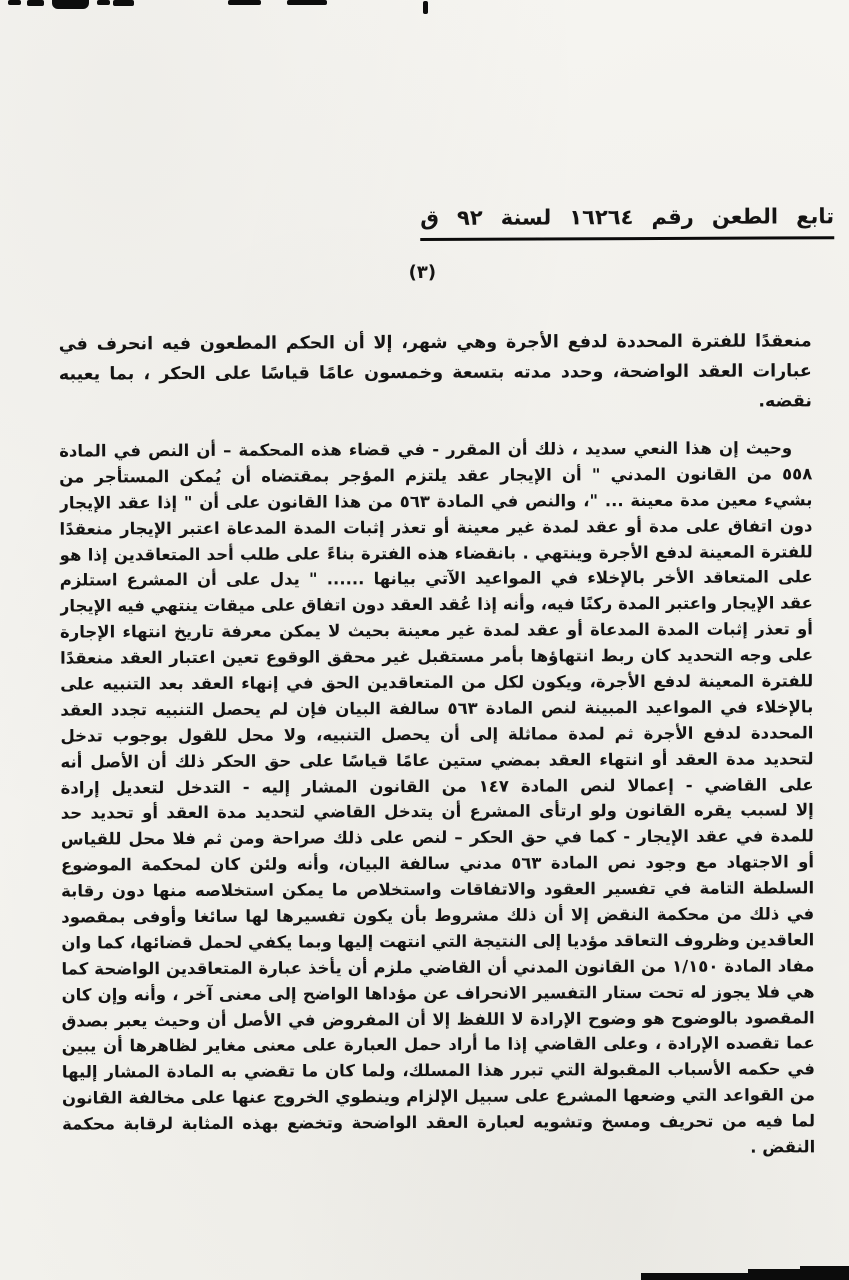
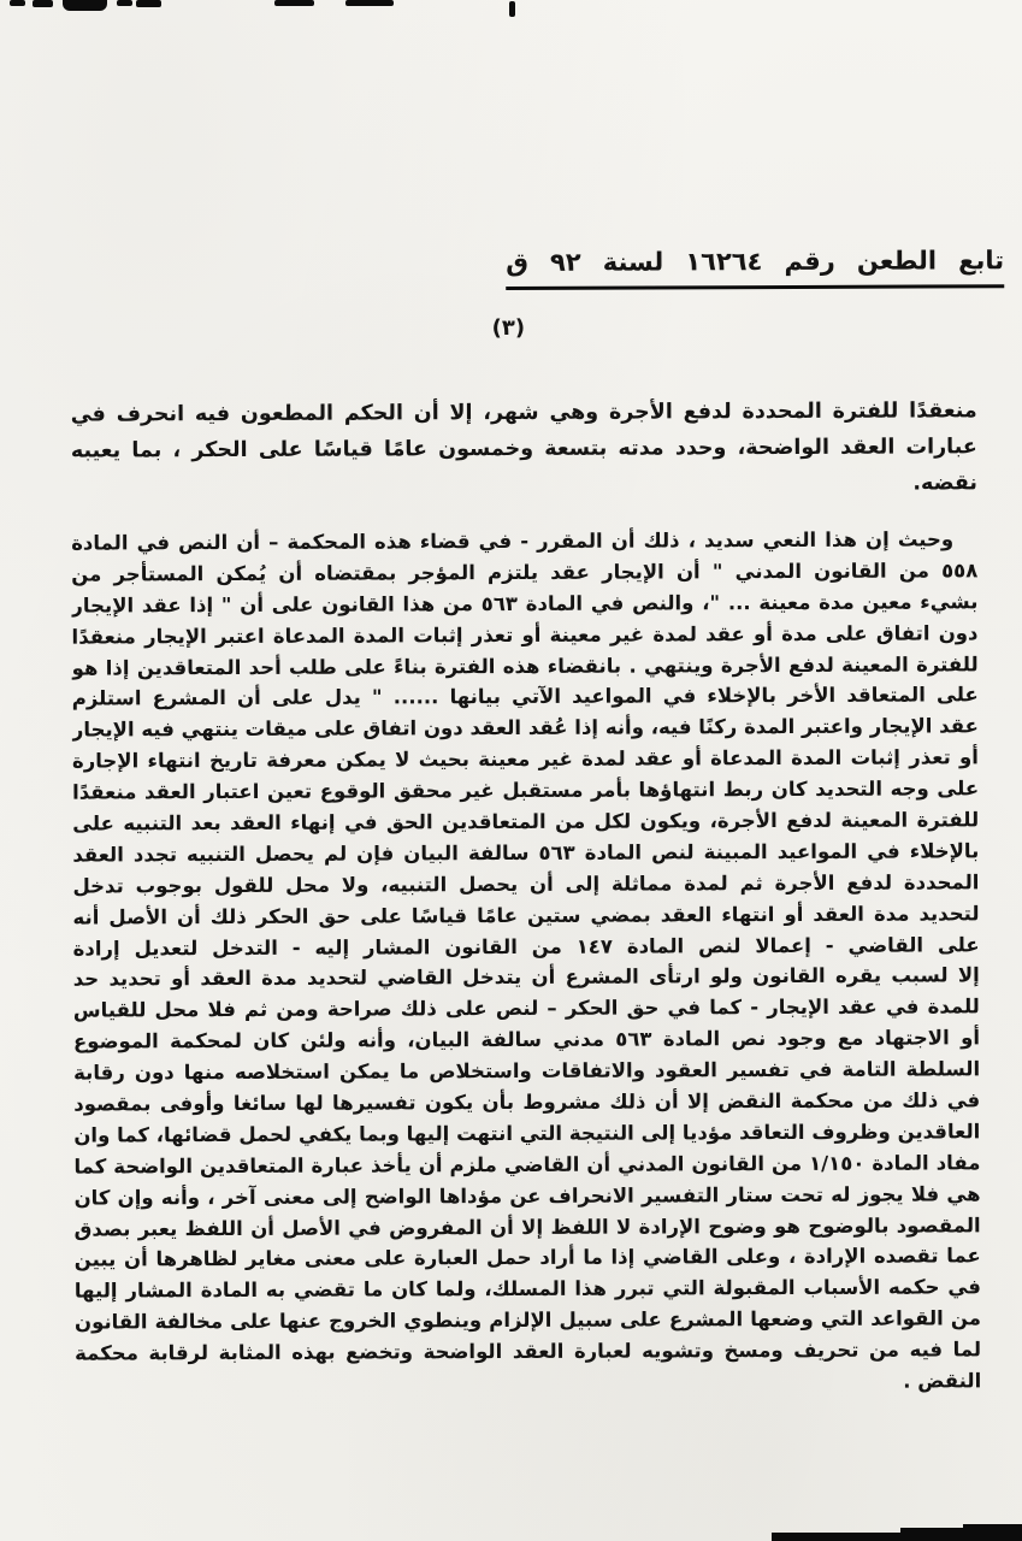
  تابع الطعن رقم ١٦٢٦٤ لسنة ٩٢ ق
  (٣)
  منعقدًا للفترة المحددة لدفع الأجرة وهي شهر، إلا أن الحكم المطعون فيه انحرف في
  عبارات العقد الواضحة، وحدد مدته بتسعة وخمسون عامًا قياسًا على الحكر ، بما يعيبه
  نقضه.
  وحيث إن هذا النعي سديد ، ذلك أن المقرر - في قضاء هذه المحكمة – أن النص في المادة
  ٥٥٨ من القانون المدني " أن الإيجار عقد يلتزم المؤجر بمقتضاه أن يُمكن المستأجر من
  بشيء معين مدة معينة ... "، والنص في المادة ٥٦٣ من هذا القانون على أن " إذا عقد الإيجار
  دون اتفاق على مدة أو عقد لمدة غير معينة أو تعذر إثبات المدة المدعاة اعتبر الإيجار منعقدًا
  للفترة المعينة لدفع الأجرة وينتهي . بانقضاء هذه الفترة بناءً على طلب أحد المتعاقدين إذا هو
  على المتعاقد الأخر بالإخلاء في المواعيد الآتي بيانها ...... " يدل على أن المشرع استلزم
  عقد الإيجار واعتبر المدة ركنًا فيه، وأنه إذا عُقد العقد دون اتفاق على ميقات ينتهي فيه الإيجار
  أو تعذر إثبات المدة المدعاة أو عقد لمدة غير معينة بحيث لا يمكن معرفة تاريخ انتهاء الإجارة
  على وجه التحديد كان ربط انتهاؤها بأمر مستقبل غير محقق الوقوع تعين اعتبار العقد منعقدًا
  للفترة المعينة لدفع الأجرة، ويكون لكل من المتعاقدين الحق في إنهاء العقد بعد التنبيه على
  بالإخلاء في المواعيد المبينة لنص المادة ٥٦٣ سالفة البيان فإن لم يحصل التنبيه تجدد العقد
  المحددة لدفع الأجرة ثم لمدة مماثلة إلى أن يحصل التنبيه، ولا محل للقول بوجوب تدخل
  لتحديد مدة العقد أو انتهاء العقد بمضي ستين عامًا قياسًا على حق الحكر ذلك أن الأصل أنه
  على القاضي - إعمالا لنص المادة ١٤٧ من القانون المشار إليه - التدخل لتعديل إرادة
  إلا لسبب يقره القانون ولو ارتأى المشرع أن يتدخل القاضي لتحديد مدة العقد أو تحديد حد
  للمدة في عقد الإيجار - كما في حق الحكر – لنص على ذلك صراحة ومن ثم فلا محل للقياس
  أو الاجتهاد مع وجود نص المادة ٥٦٣ مدني سالفة البيان، وأنه ولئن كان لمحكمة الموضوع
  السلطة التامة في تفسير العقود والاتفاقات واستخلاص ما يمكن استخلاصه منها دون رقابة
  في ذلك من محكمة النقض إلا أن ذلك مشروط بأن يكون تفسيرها لها سائغا وأوفى بمقصود
  العاقدين وظروف التعاقد مؤديا إلى النتيجة التي انتهت إليها وبما يكفي لحمل قضائها، كما وان
  مفاد المادة ١/١٥٠ من القانون المدني أن القاضي ملزم أن يأخذ عبارة المتعاقدين الواضحة كما
  هي فلا يجوز له تحت ستار التفسير الانحراف عن مؤداها الواضح إلى معنى آخر ، وأنه وإن كان
- المقصود بالوضوح هو وضوح الإرادة لا اللفظ إلا أن المفروض في الأصل أن وحيث يعبر بصدق
+ المقصود بالوضوح هو وضوح الإرادة لا اللفظ إلا أن المفروض في الأصل أن اللفظ يعبر بصدق
  عما تقصده الإرادة ، وعلى القاضي إذا ما أراد حمل العبارة على معنى مغاير لظاهرها أن يبين
  في حكمه الأسباب المقبولة التي تبرر هذا المسلك، ولما كان ما تقضي به المادة المشار إليها
  من القواعد التي وضعها المشرع على سبيل الإلزام وينطوي الخروج عنها على مخالفة القانون
  لما فيه من تحريف ومسخ وتشويه لعبارة العقد الواضحة وتخضع بهذه المثابة لرقابة محكمة
  النقض .
